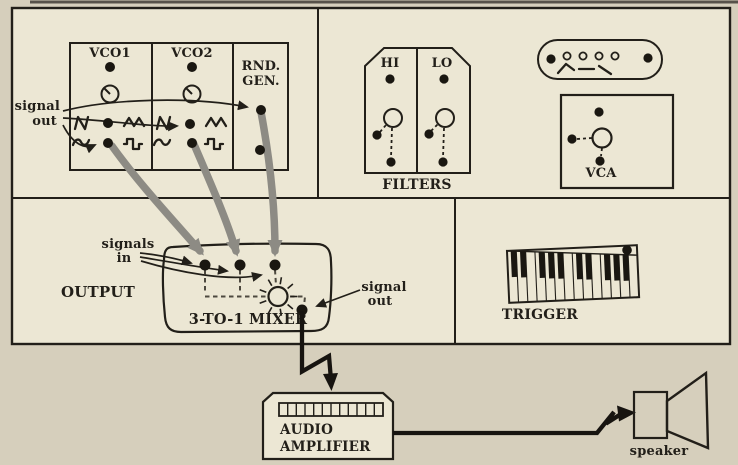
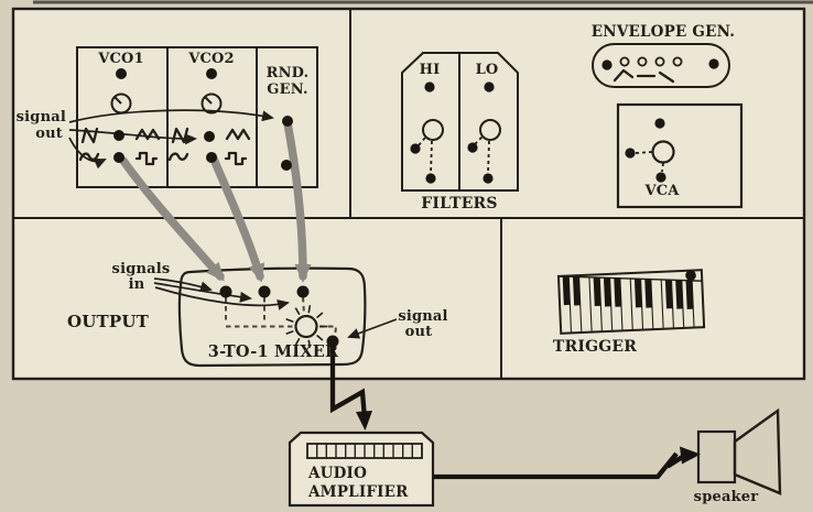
  VCO1
  VCO2
  RND.
  GEN.
  signal
  out
  HI
  LO
  FILTERS
+ ENVELOPE GEN.
  VCA
  OUTPUT
  signals
  in
  3-TO-1 MIXE
  signal
  out
  TRIGGER
  AUDIO
  AMPLIFIER
  speaker
